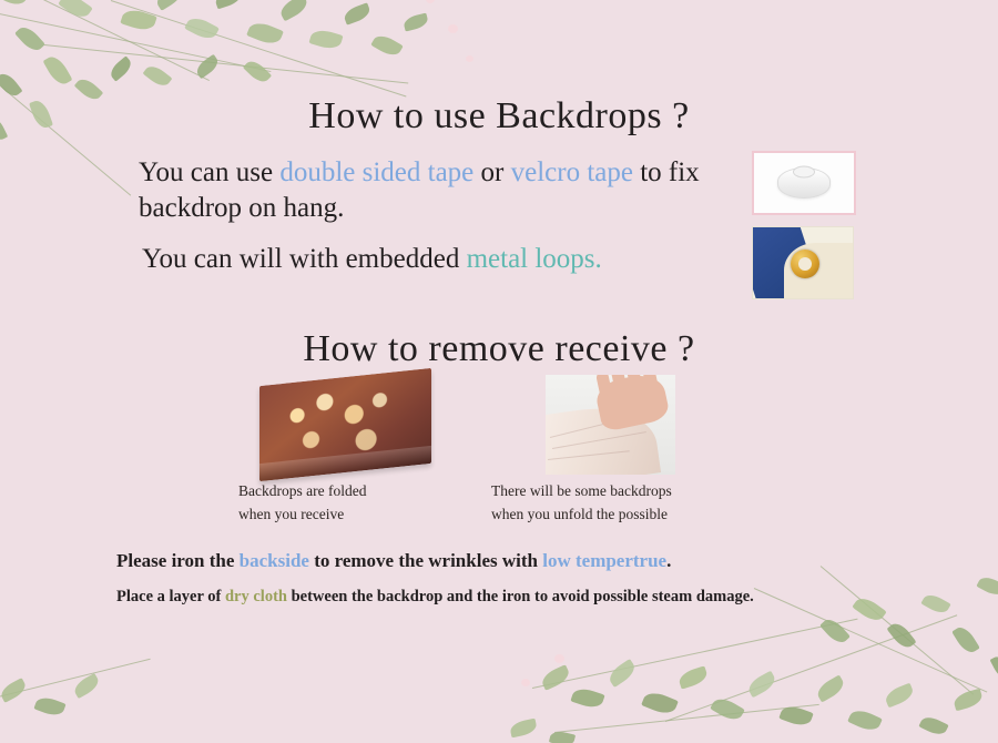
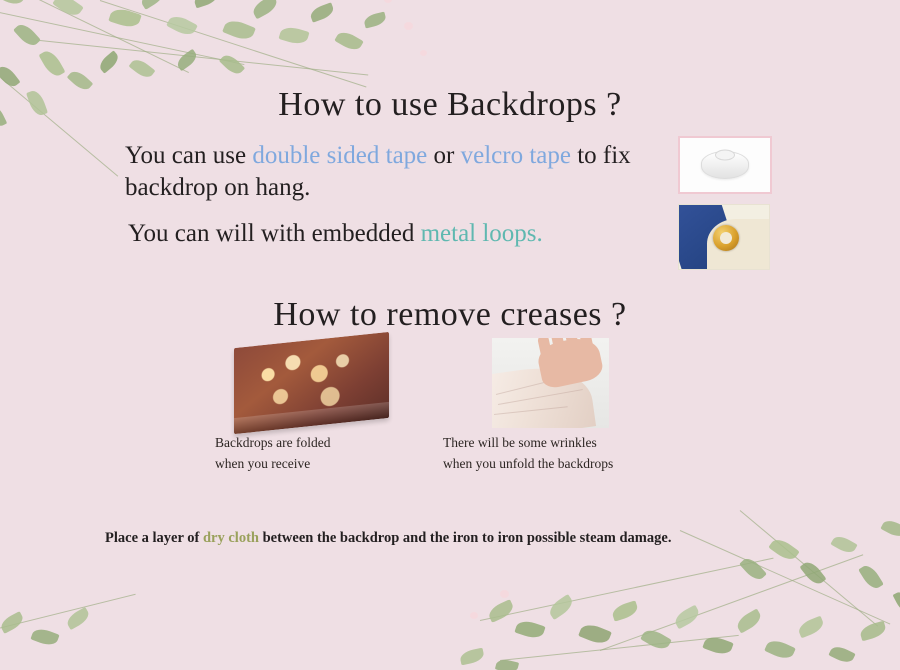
  How to use Backdrops ?
  You can use double sided tape or velcro tape to fix backdrop on hang.
  You can will with embedded metal loops.
- How to remove receive ?
+ How to remove creases ?
  Backdrops are folded
  when you receive
- There will be some backdrops
+ There will be some wrinkles
- when you unfold the possible
+ when you unfold the backdrops
- Please iron the backside to remove the wrinkles with low tempertrue.
- Place a layer of dry cloth between the backdrop and the iron to avoid possible steam damage.
+ Place a layer of dry cloth between the backdrop and the iron to iron possible steam damage.
